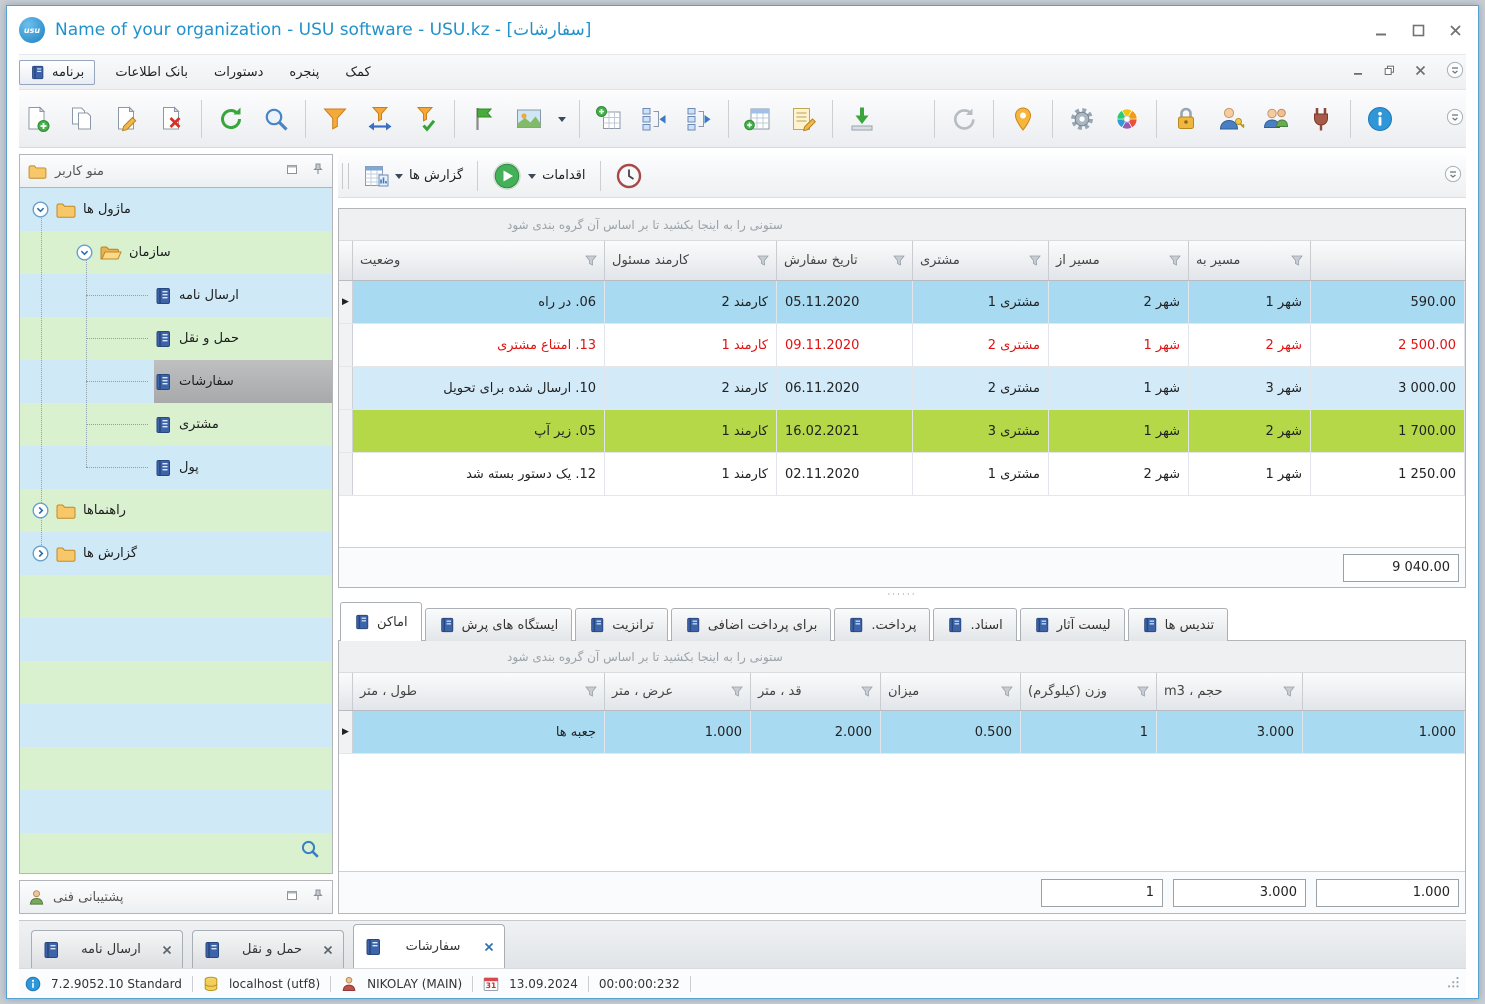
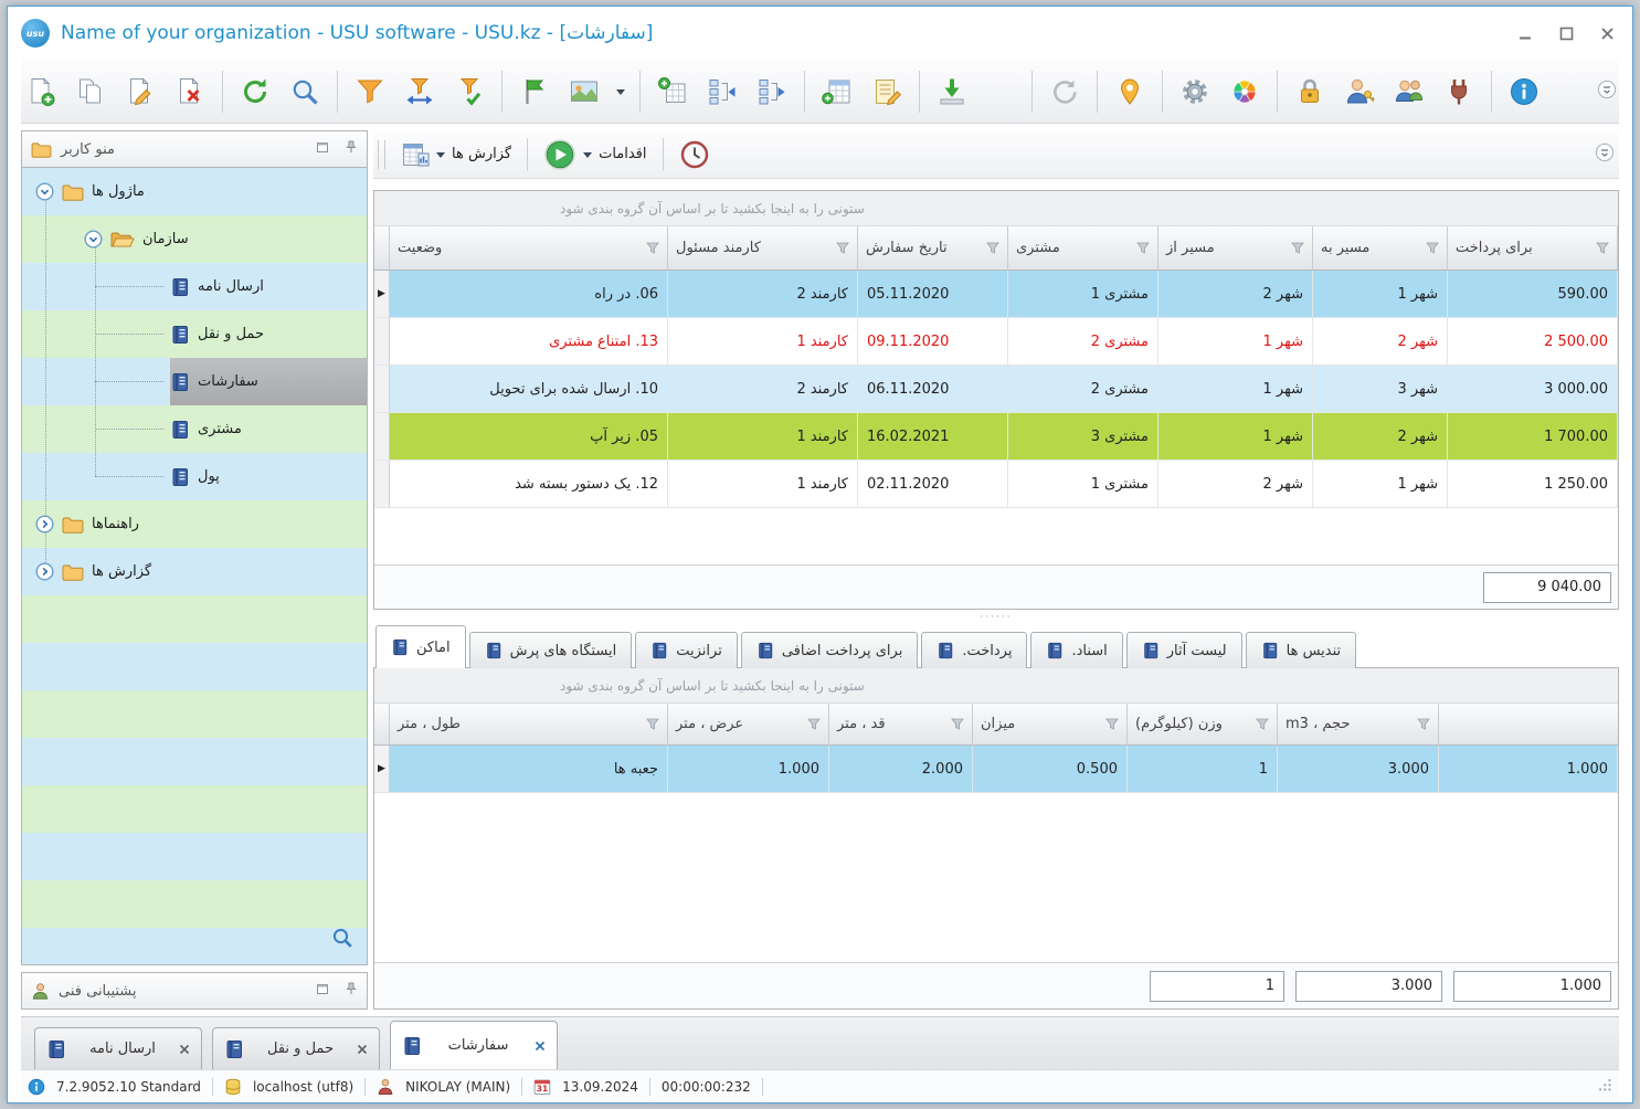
  usu
  Name of your organization - USU software - USU.kz - [سفارشات]
- برنامه
- بانک اطلاعات
- دستورات
- پنجره
- کمک
  منو کاربر
  ماژول ها
  سازمان
  ارسال نامه
  حمل و نقل
  سفارشات
  مشتری
  پول
  راهنماها
  گزارش ها
  پشتیبانی فنی
  گزارش ها
  اقدامات
  ستونی را به اینجا بکشید تا بر اساس آن گروه بندی شود
  وضعیت
  کارمند مسئول
  تاریخ سفارش
  مشتری
  مسیر از
  مسیر به
+ برای پرداخت
  ▶
  06. در راه
  کارمند 2
  05.11.2020
  مشتری 1
  شهر 2
  شهر 1
  590.00
  13. امتناع مشتری
  کارمند 1
  09.11.2020
  مشتری 2
  شهر 1
  شهر 2
  2 500.00
  10. ارسال شده برای تحویل
  کارمند 2
  06.11.2020
  مشتری 2
  شهر 1
  شهر 3
  3 000.00
  05. زیر آپ
  کارمند 1
  16.02.2021
  مشتری 3
  شهر 1
  شهر 2
  1 700.00
  12. یک دستور بسته شد
  کارمند 1
  02.11.2020
  مشتری 1
  شهر 2
  شهر 1
  1 250.00
  9 040.00
  ······
  اماکن
  ایستگاه های پرش
  ترانزیت
  برای پرداخت اضافی
  پرداخت.
  اسناد.
  لیست آثار
  تندیس ها
  ستونی را به اینجا بکشید تا بر اساس آن گروه بندی شود
  طول ، متر
  عرض ، متر
  قد ، متر
  میزان
  وزن (کیلوگرم)
  حجم ، m3
  ▶
  جعبه ها
  1.000
  2.000
  0.500
  1
  3.000
  1.000
  1
  3.000
  1.000
  ارسال نامه
  حمل و نقل
  سفارشات
  7.2.9052.10 Standard
  localhost (utf8)
  NIKOLAY (MAIN)
  31
  13.09.2024
  00:00:00:232
